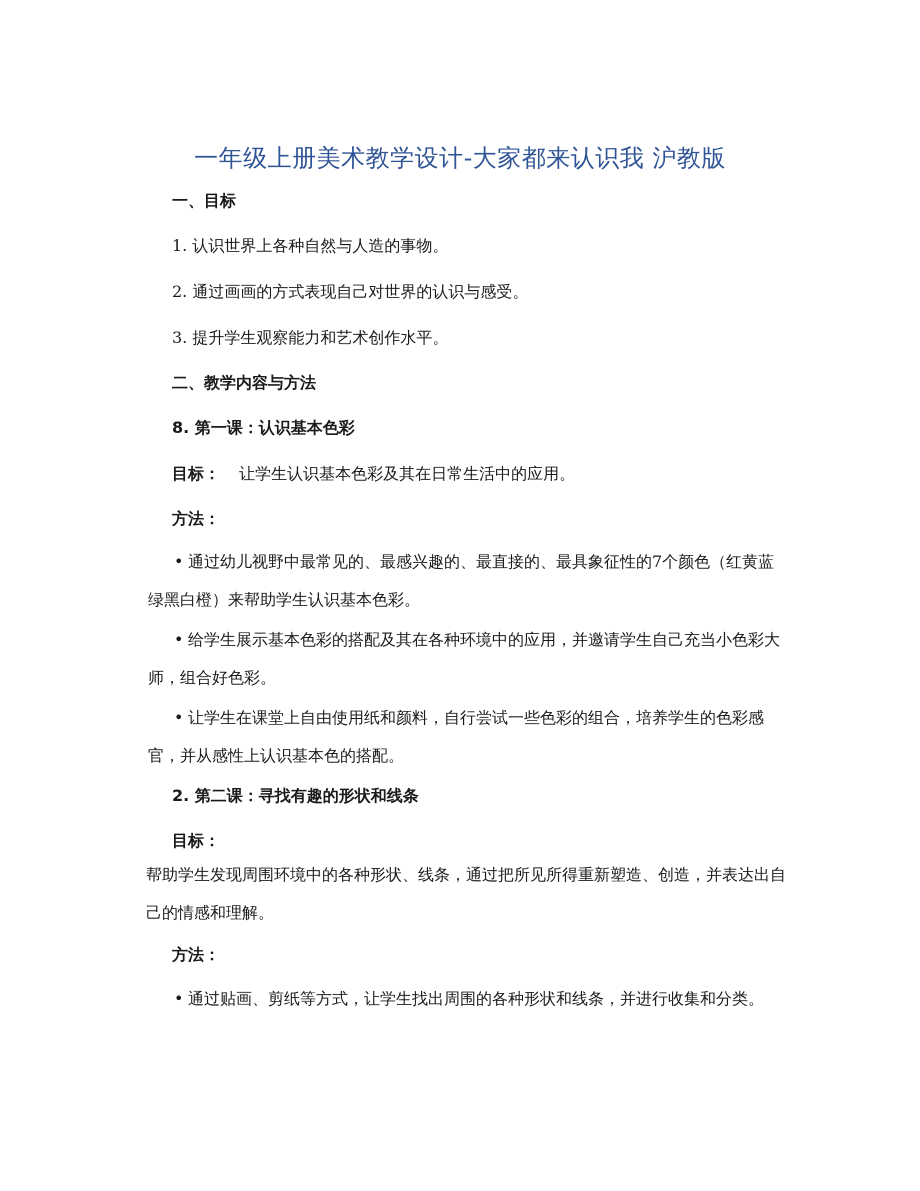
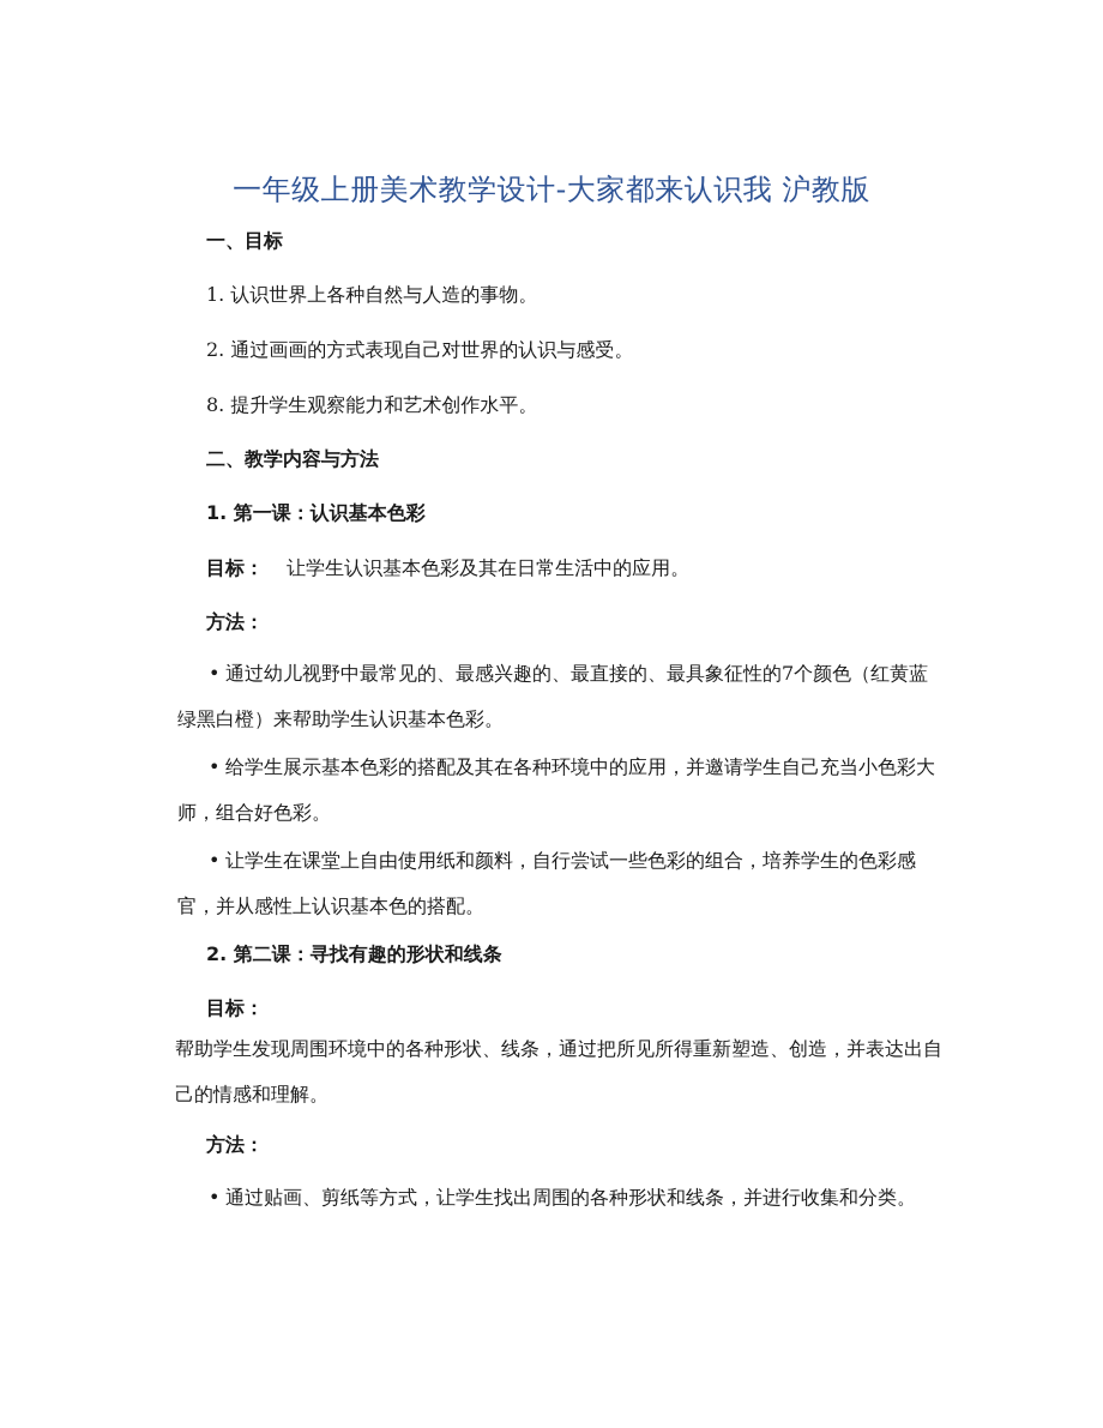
  一年级上册美术教学设计-大家都来认识我 沪教版
  一、目标
  1. 认识世界上各种自然与人造的事物。
  2. 通过画画的方式表现自己对世界的认识与感受。
- 3. 提升学生观察能力和艺术创作水平。
+ 8. 提升学生观察能力和艺术创作水平。
  二、教学内容与方法
- 8. 第一课：认识基本色彩
+ 1. 第一课：认识基本色彩
  目标： 让学生认识基本色彩及其在日常生活中的应用。
  方法：
  • 通过幼儿视野中最常见的、最感兴趣的、最直接的、最具象征性的7个颜色（红黄蓝绿黑白橙）来帮助学生认识基本色彩。
  • 给学生展示基本色彩的搭配及其在各种环境中的应用，并邀请学生自己充当小色彩大师，组合好色彩。
  • 让学生在课堂上自由使用纸和颜料，自行尝试一些色彩的组合，培养学生的色彩感官，并从感性上认识基本色的搭配。
  2. 第二课：寻找有趣的形状和线条
  目标：
  帮助学生发现周围环境中的各种形状、线条，通过把所见所得重新塑造、创造，并表达出自己的情感和理解。
  方法：
  • 通过贴画、剪纸等方式，让学生找出周围的各种形状和线条，并进行收集和分类。
